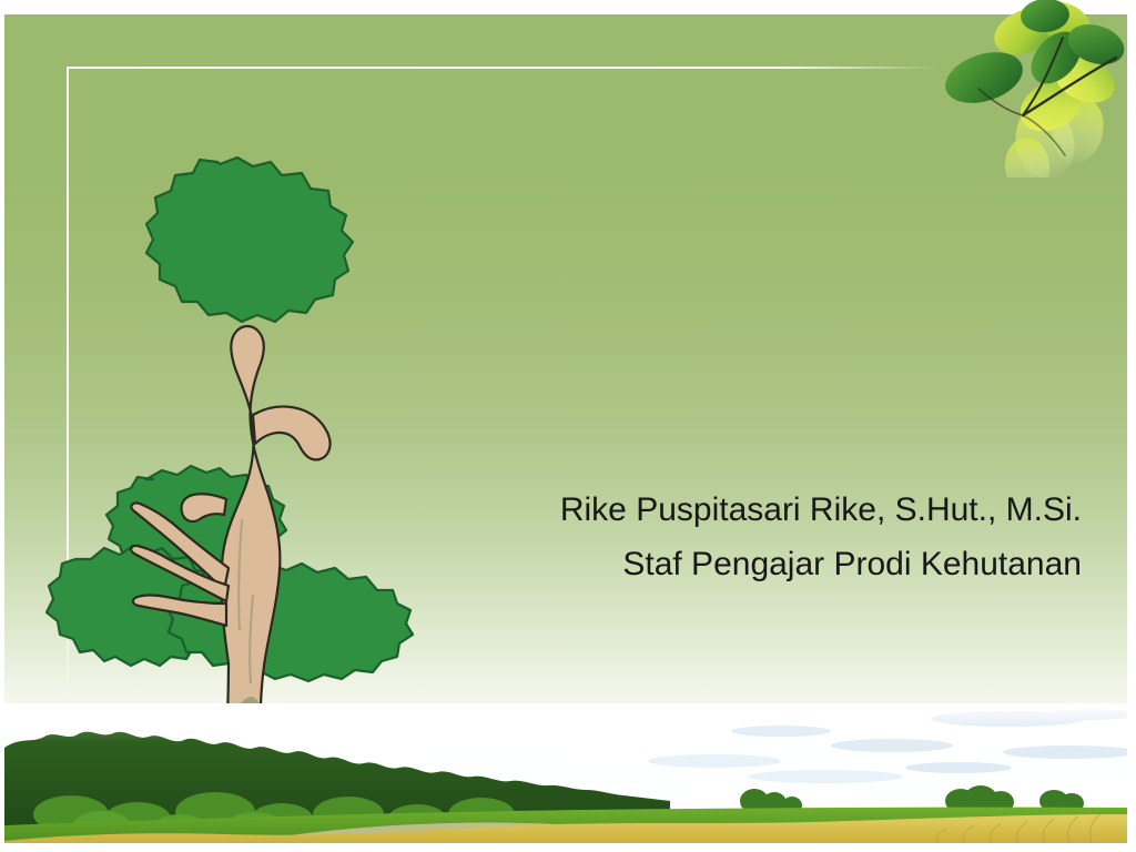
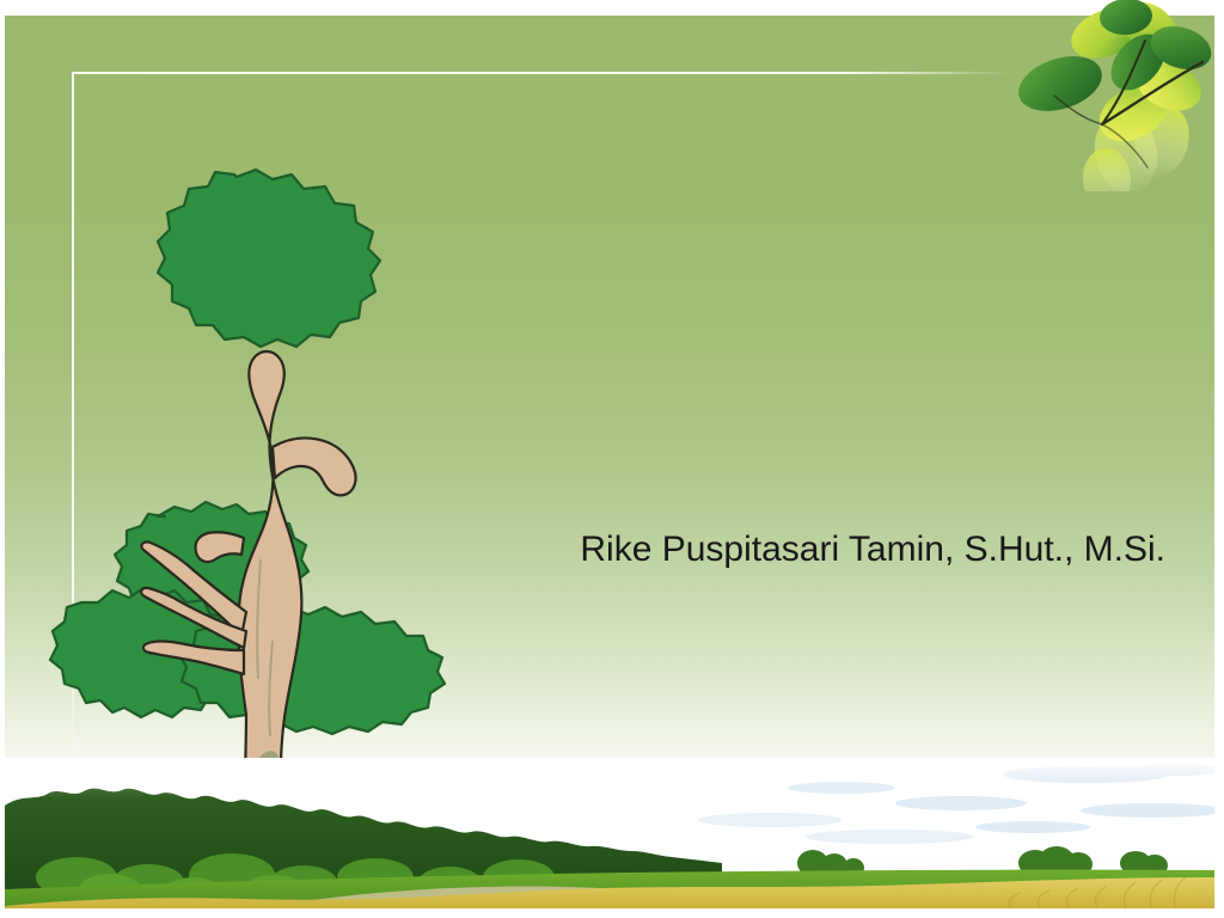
- Rike Puspitasari Rike, S.Hut., M.Si.
+ Rike Puspitasari Tamin, S.Hut., M.Si.
- Staf Pengajar Prodi Kehutanan
